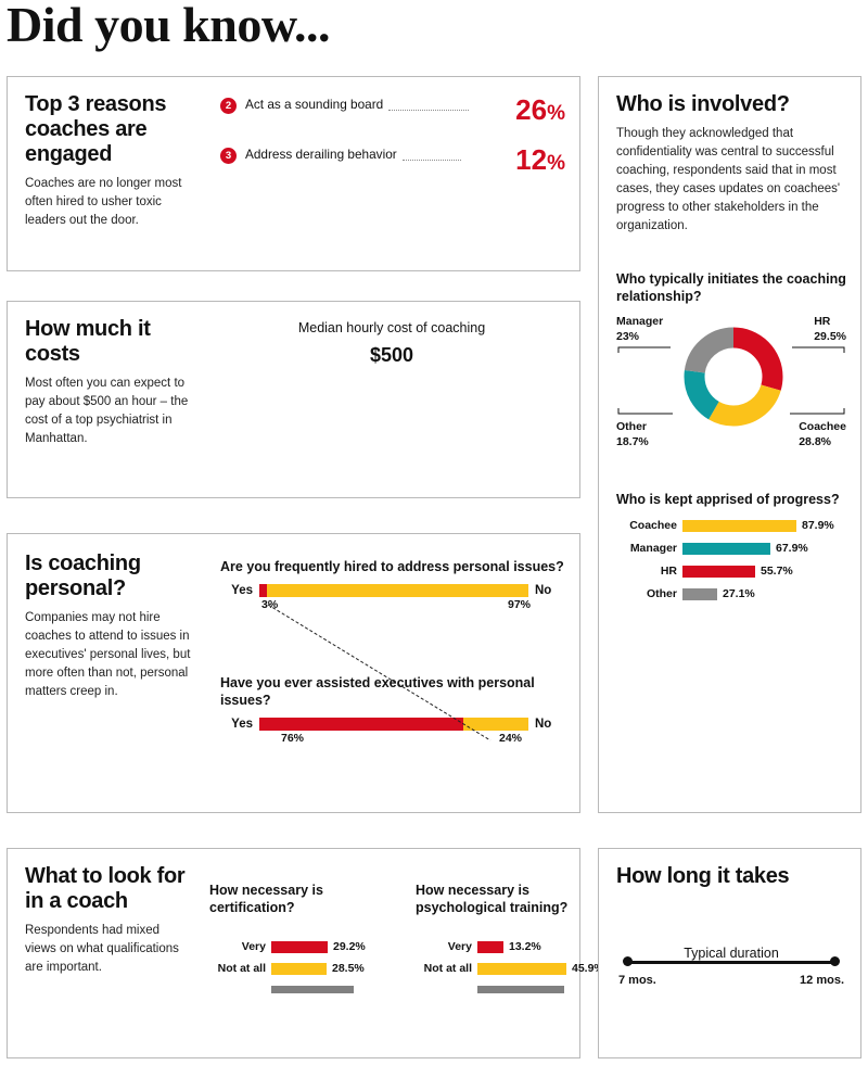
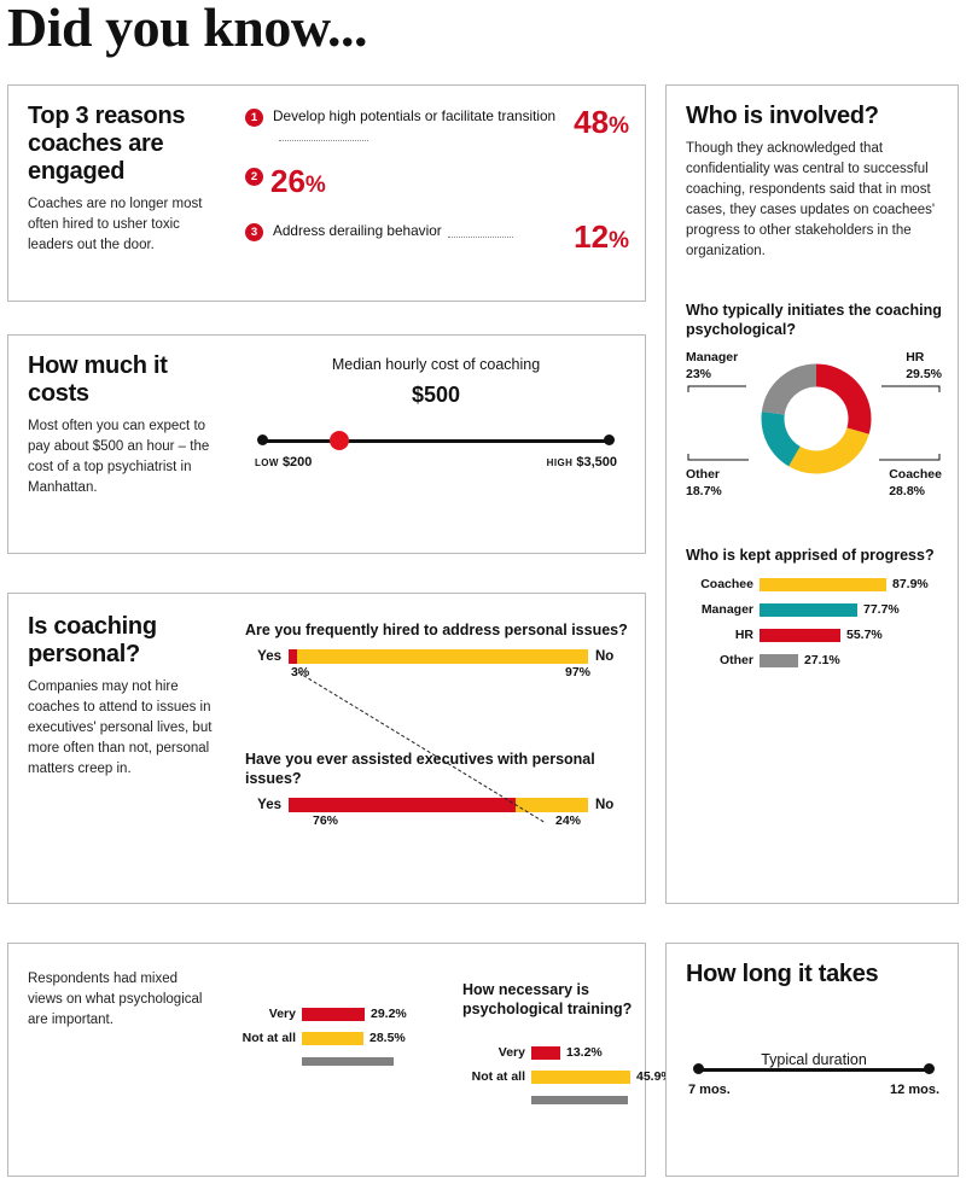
  Did you know...
  Top 3 reasons coaches are engaged
  Coaches are no longer most often hired to usher toxic leaders out the door.
+ 1
+ Develop high potentials or facilitate transition
+ 48%
  2
- Act as a sounding board
  26%
  3
  Address derailing behavior
  12%
  How much it costs
  Most often you can expect to pay about $500 an hour – the cost of a top psychiatrist in Manhattan.
  Median hourly cost of coaching
  $500
+ LOW $200
+ HIGH $3,500
  Is coaching personal?
  Companies may not hire coaches to attend to issues in executives' personal lives, but more often than not, personal matters creep in.
  Are you frequently hired to address personal issues?
  Yes
  No
  3%
  97%
  Have you ever assisted executives with personal issues?
  Yes
  No
  76%
  24%
  Who is involved?
  Though they acknowledged that confidentiality was central to successful coaching, respondents said that in most cases, they cases updates on coachees' progress to other stakeholders in the organization.
- Who typically initiates the coaching relationship?
+ Who typically initiates the coaching psychological?
  Manager
  23%
  HR
  29.5%
  Other
  18.7%
  Coachee
  28.8%
  Who is kept apprised of progress?
  Coachee
  87.9%
  Manager
- 67.9%
+ 77.7%
  HR
  55.7%
  Other
  27.1%
- What to look for in a coach
- Respondents had mixed views on what qualifications are important.
+ Respondents had mixed views on what psychological are important.
- How necessary is certification?
  Very
  29.2%
  Not at all
  28.5%
  How necessary is psychological training?
  Very
  13.2%
  Not at all
  45.9
  How long it takes
  Typical duration
  7 mos.
  12 mos.
